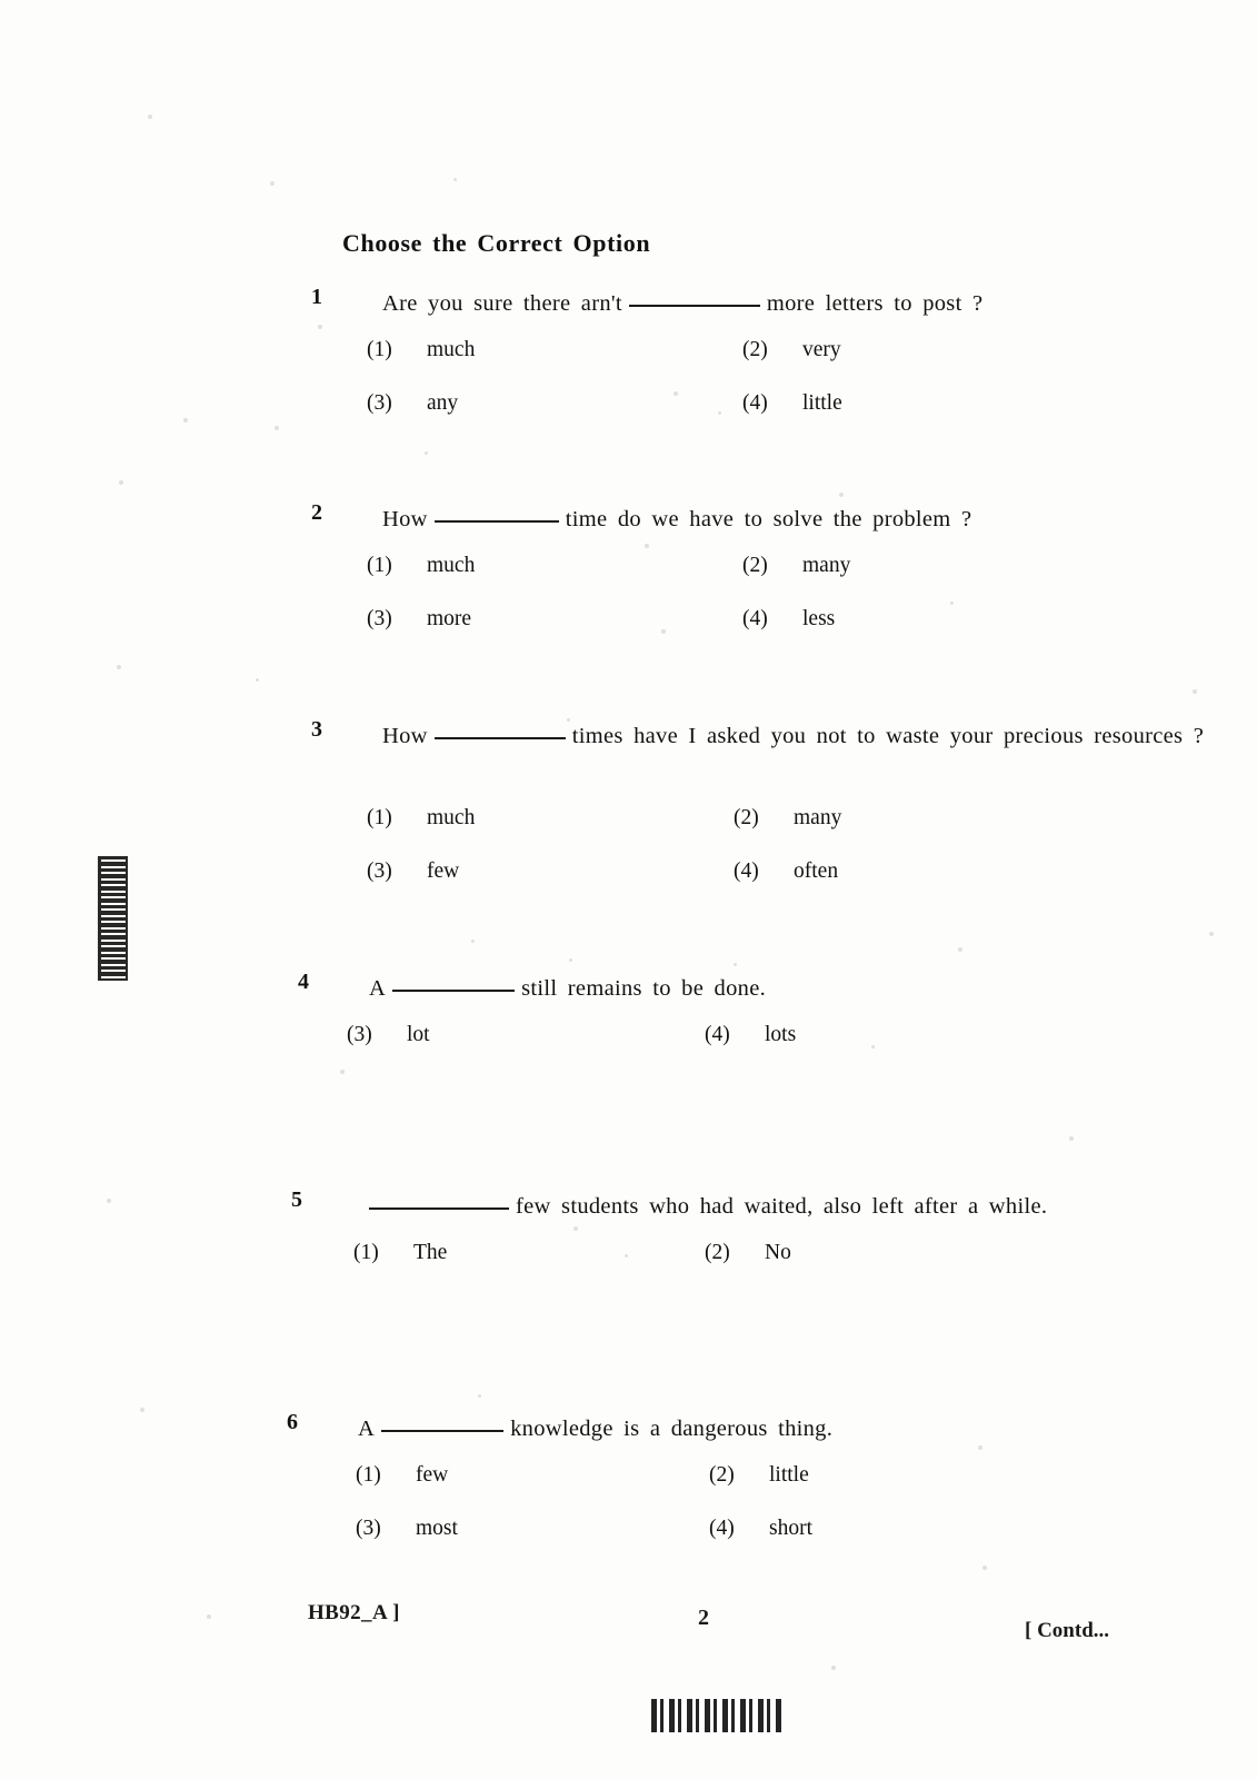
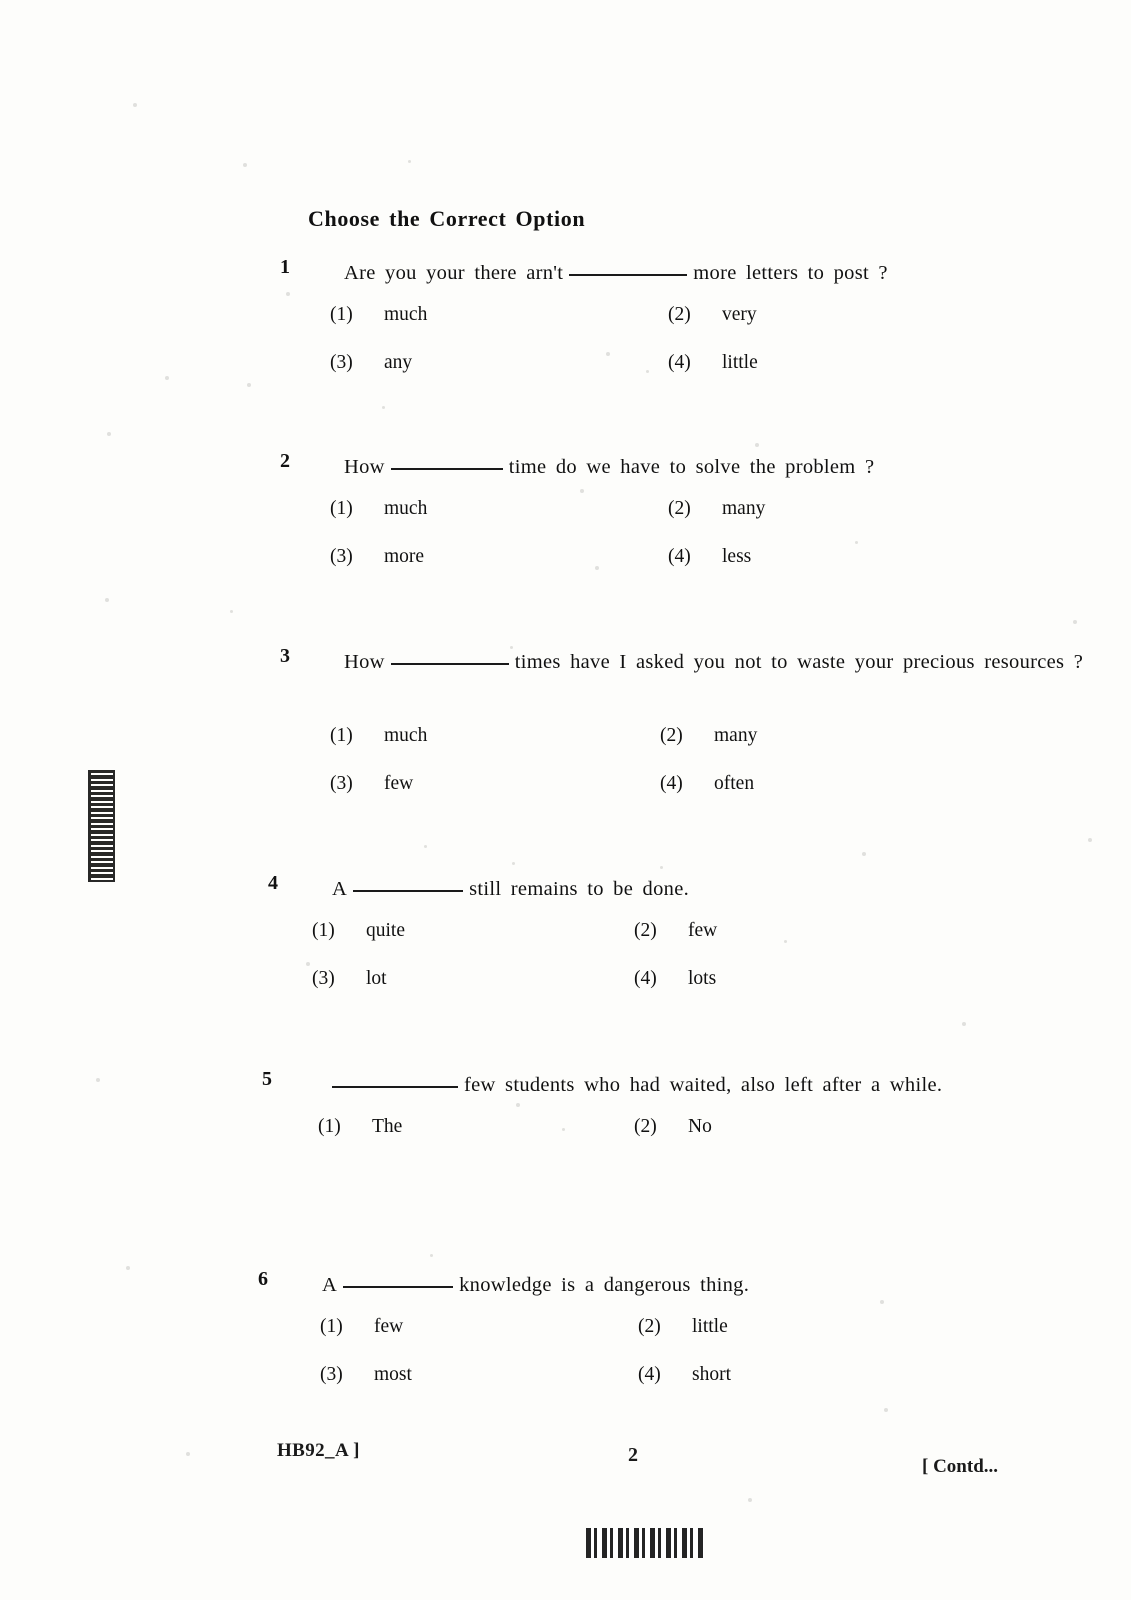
  Choose the Correct Option
  1
- Are you sure there arn't more letters to post ?
+ Are you your there arn't more letters to post ?
  (1) much
  (2) very
  (3) any
  (4) little
  2
  How time do we have to solve the problem ?
  (1) much
  (2) many
  (3) more
  (4) less
  3
  How times have I asked you not to waste your precious resources ?
  (1) much
  (2) many
  (3) few
  (4) often
  4
  A still remains to be done.
+ (1) quite
+ (2) few
  (3) lot
  (4) lots
  5
  few students who had waited, also left after a while.
  (1) The
  (2) No
  6
  A knowledge is a dangerous thing.
  (1) few
  (2) little
  (3) most
  (4) short
  HB92_A ]
  2
  [ Contd...
